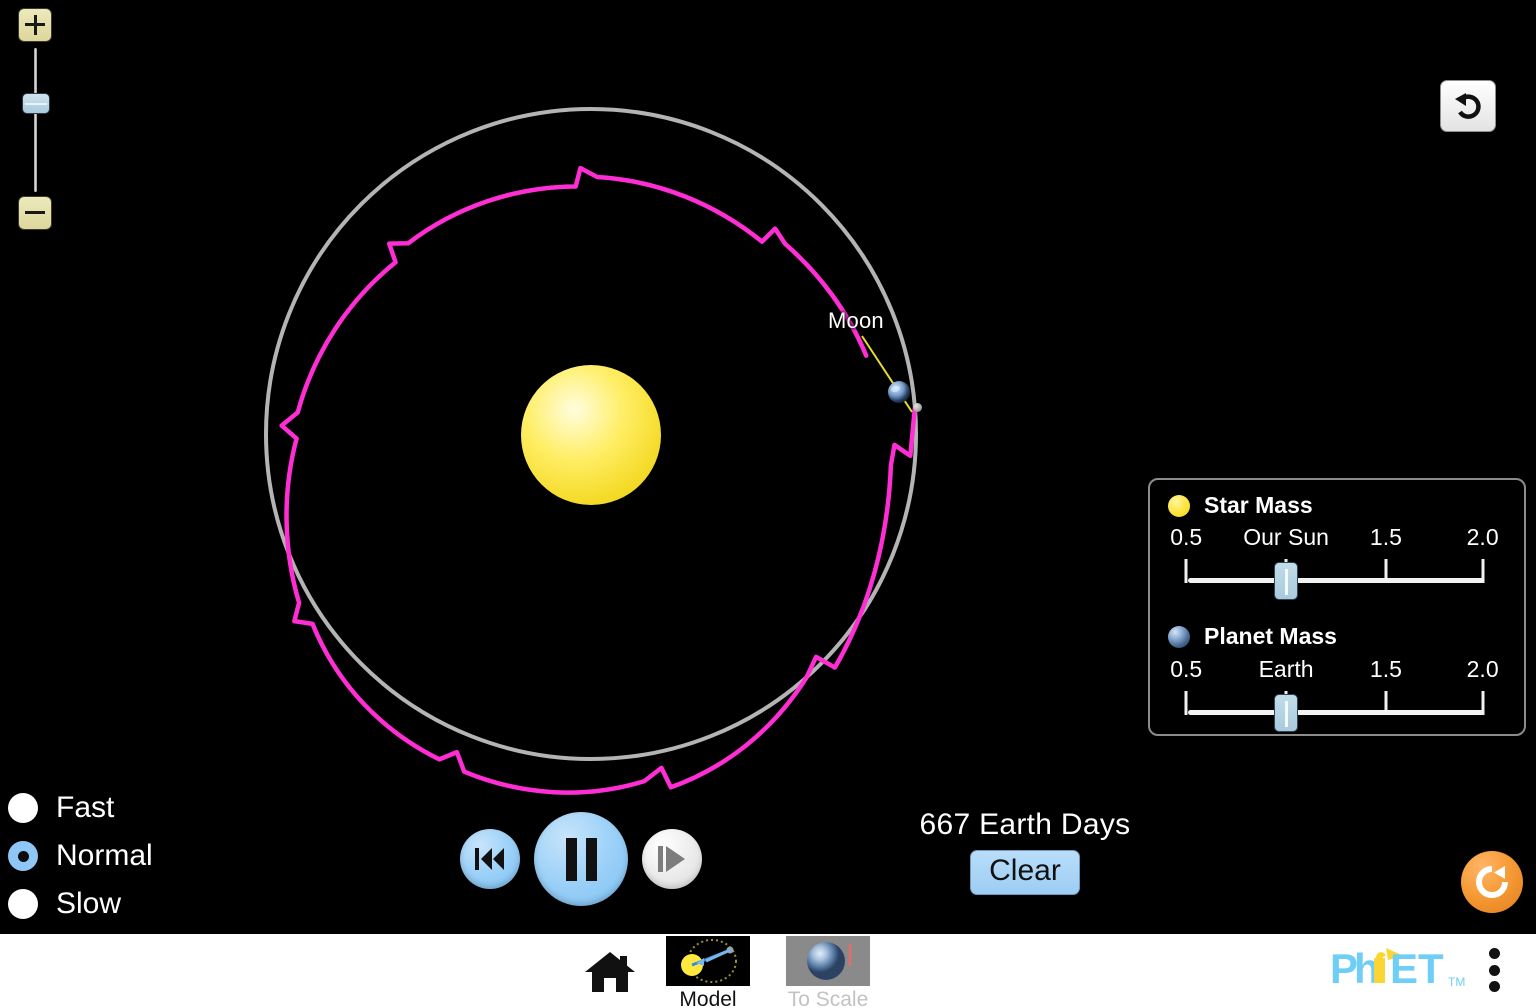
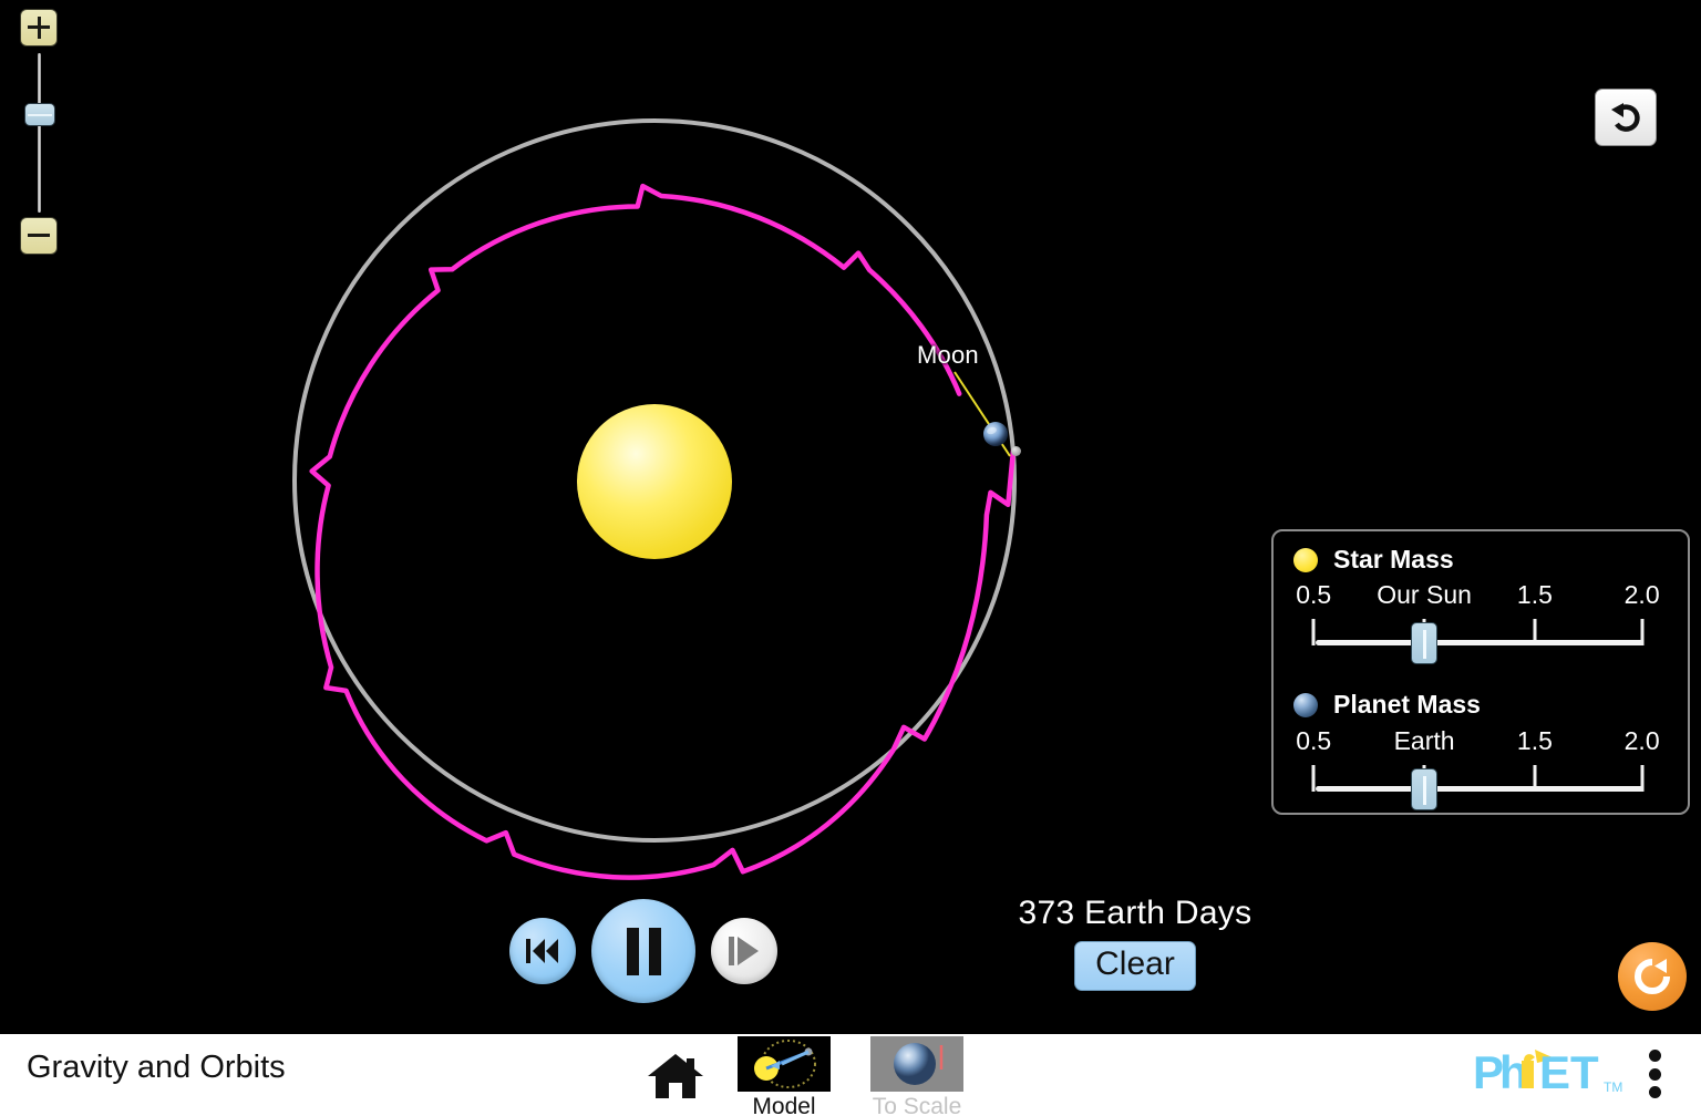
  Moon
- Fast
- Normal
- Slow
- 667 Earth Days
+ 373 Earth Days
  Clear
  Star Mass
  0.5
  Our Sun
  1.5
  2.0
  Planet Mass
  0.5
  Earth
  1.5
  2.0
+ Gravity and Orbits
  Model
  To Scale
  P
  h
  E
  T
  TM
